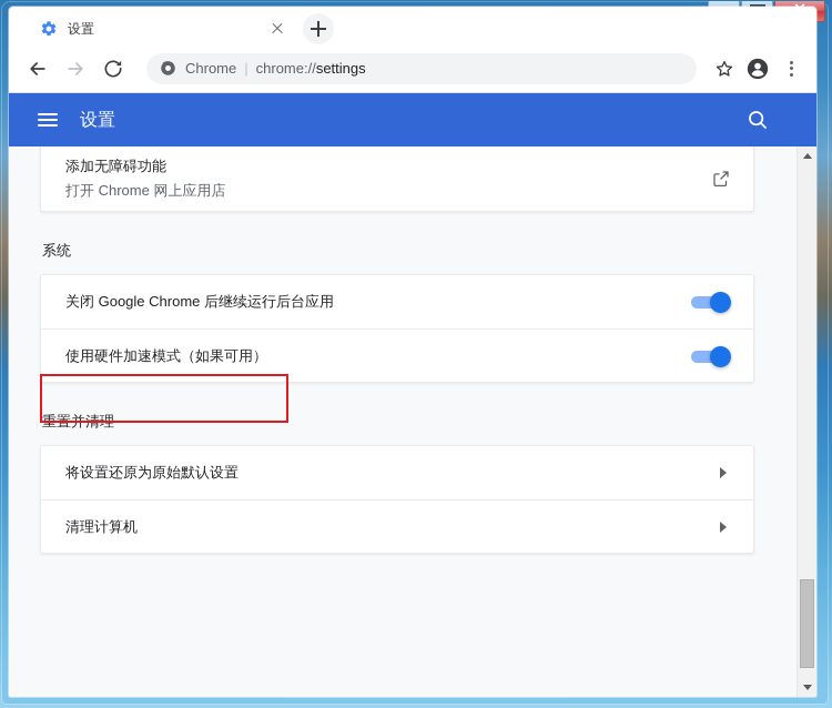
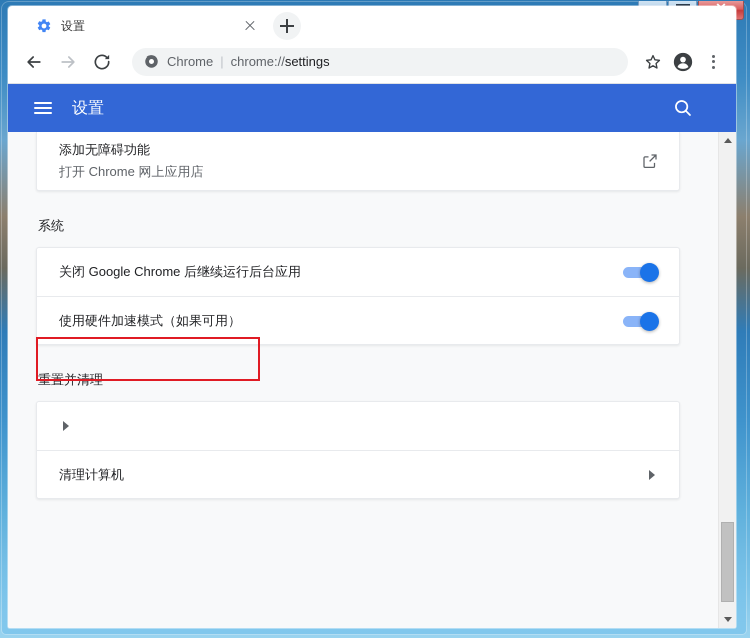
  设置
  Chrome
  |
  chrome://settings
  设置
  添加无障碍功能
  打开 Chrome 网上应用店
  系统
  关闭 Google Chrome 后继续运行后台应用
  使用硬件加速模式（如果可用）
  重置并清理
- 将设置还原为原始默认设置
  清理计算机
